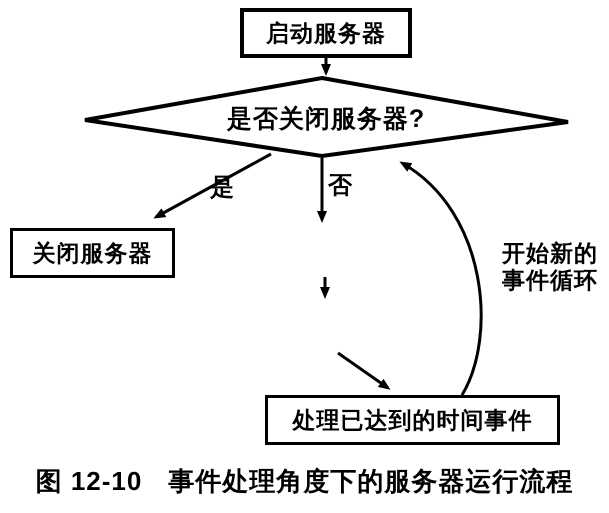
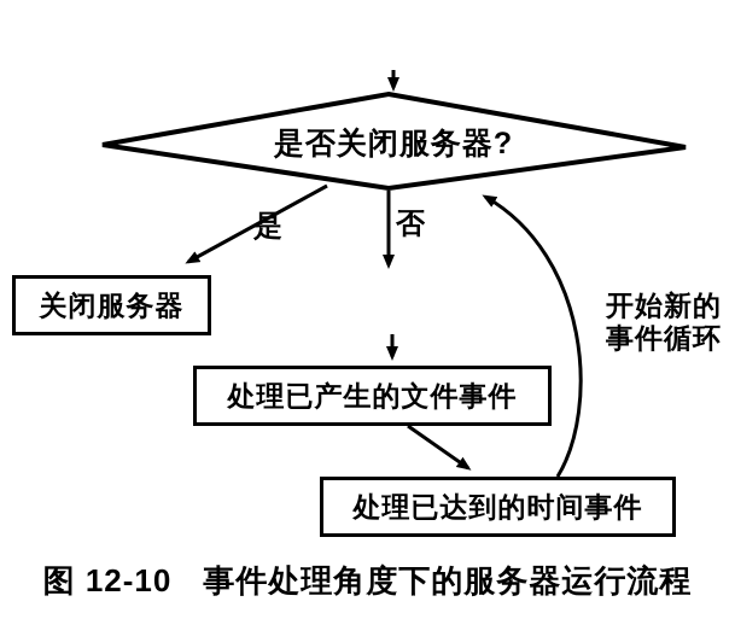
- 启动服务器
  是否关闭服务器?
  关闭服务器
+ 处理已产生的文件事件
  处理已达到的时间事件
  是
  否
  开始新的
  事件循环
  图 12-10 事件处理角度下的服务器运行流程
